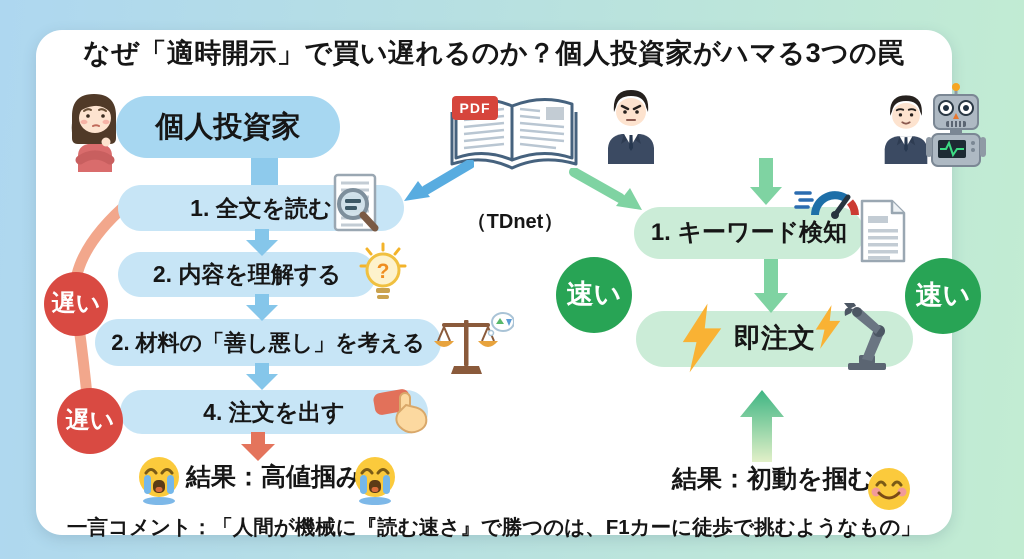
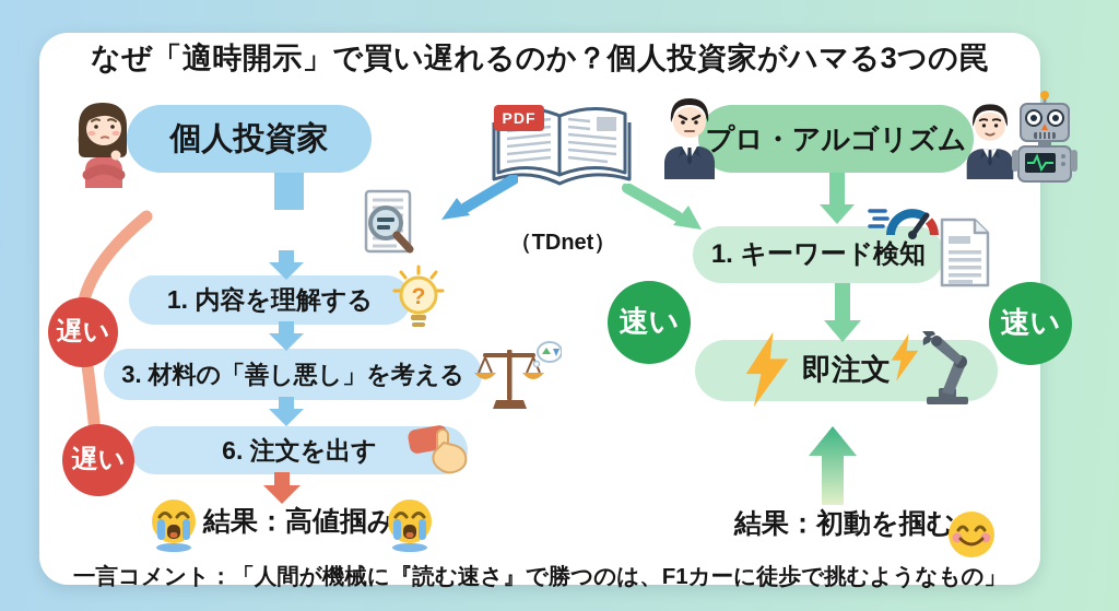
  なぜ「適時開示」で買い遅れるのか？個人投資家がハマる3つの罠
  個人投資家
- 1. 全文を読む
- 2. 内容を理解する
+ 1. 内容を理解する
  ?
- 2. 材料の「善し悪し」を考える
+ 3. 材料の「善し悪し」を考える
- 4. 注文を出す
+ 6. 注文を出す
  遅い
  遅い
  結果：高値掴み
  PDF
  （TDnet）
+ プロ・アルゴリズム
  1. キーワード検知
  速い
  速い
  即注文
  結果：初動を掴む
  一言コメント：「人間が機械に『読む速さ』で勝つのは、F1カーに徒歩で挑むようなもの」
